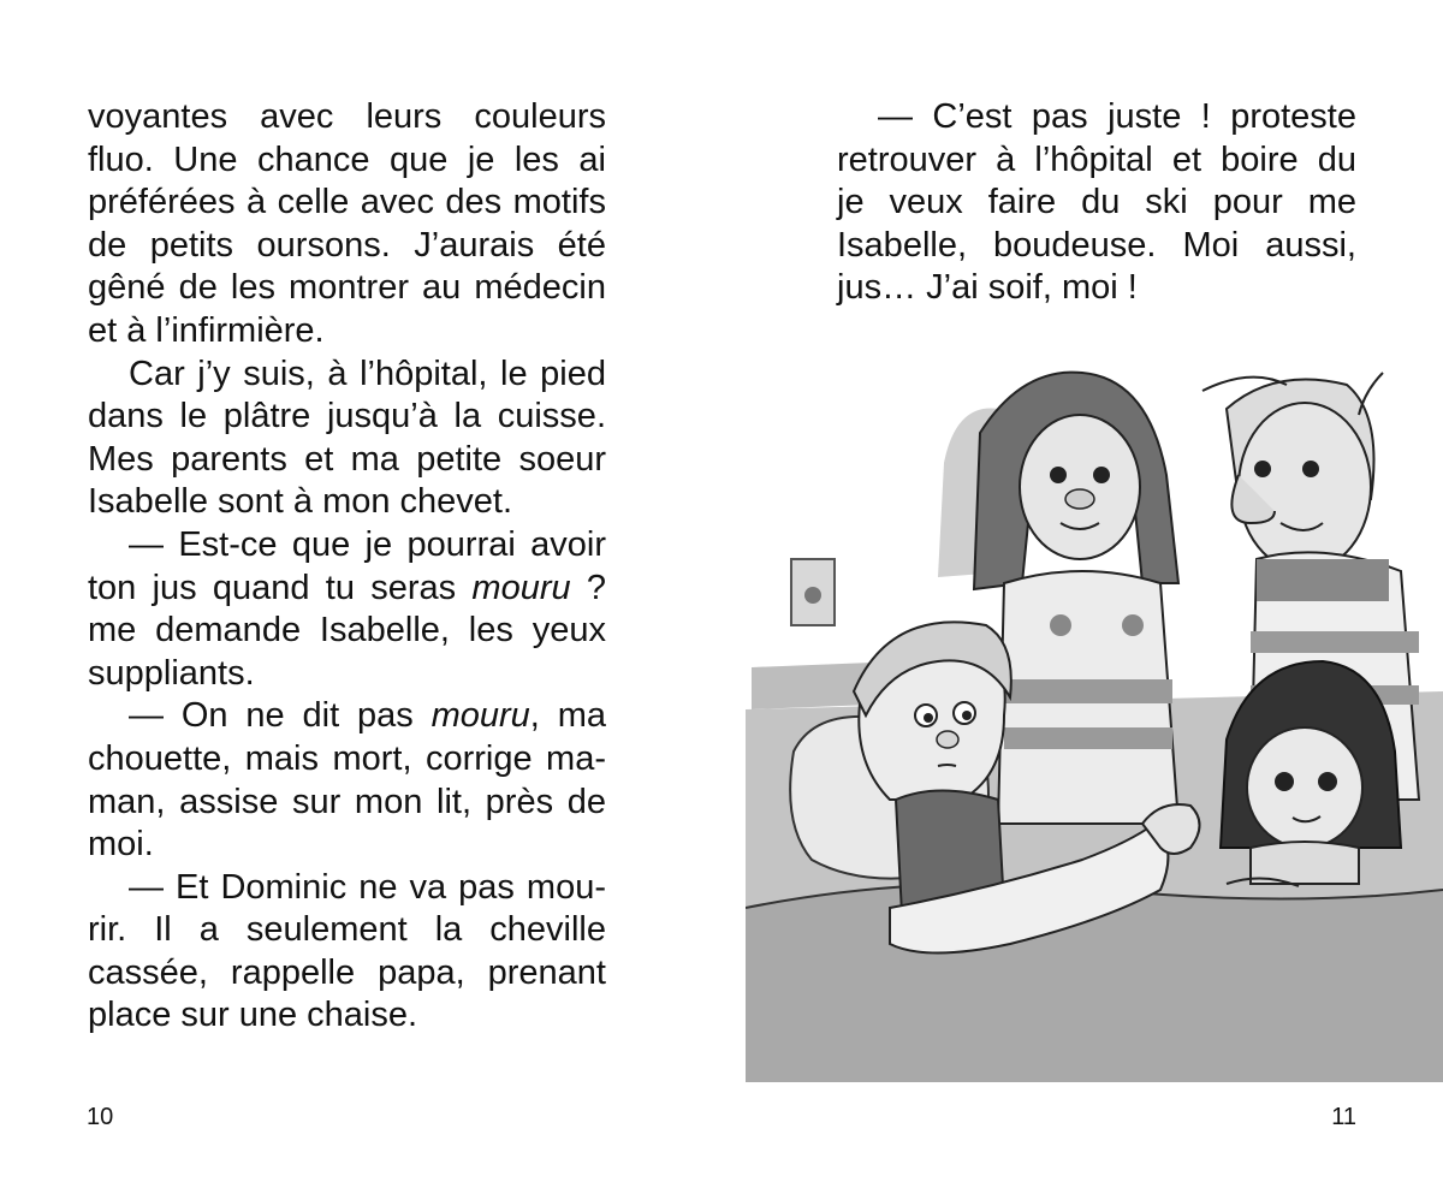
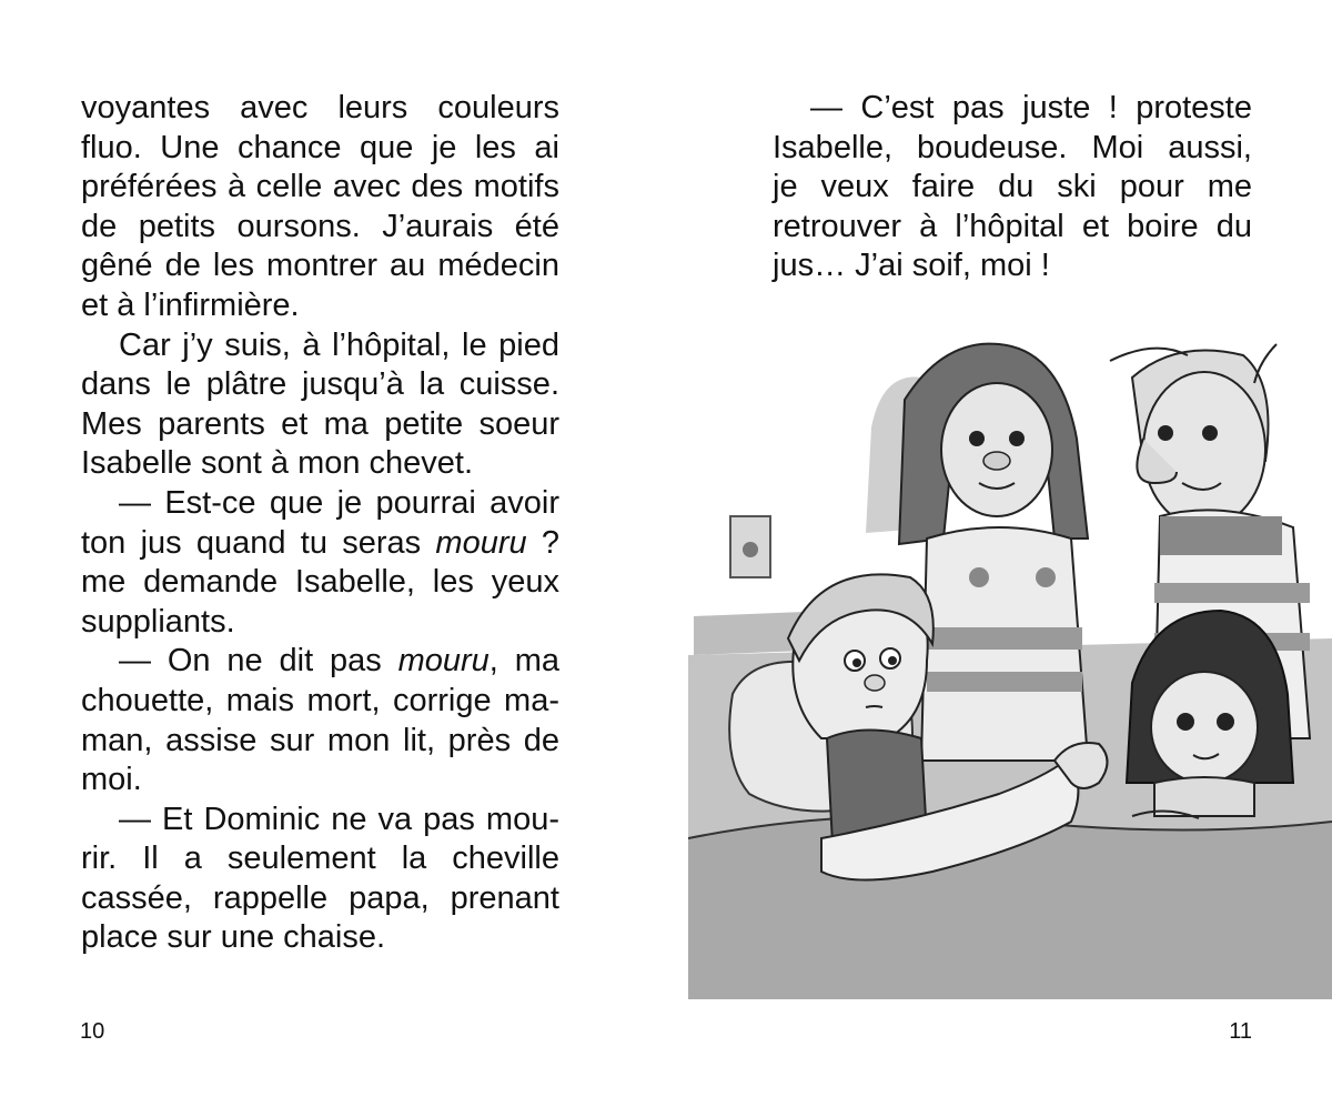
  voyantes avec leurs couleurs
  fluo. Une chance que je les ai
  préférées à celle avec des motifs
  de petits oursons. J’aurais été
  gêné de les montrer au médecin
  et à l’infirmière.
  Car j’y suis, à l’hôpital, le pied
  dans le plâtre jusqu’à la cuisse.
  Mes parents et ma petite soeur
  Isabelle sont à mon chevet.
  — Est-ce que je pourrai avoir
  ton jus quand tu seras mouru ?
  me demande Isabelle, les yeux
  suppliants.
  — On ne dit pas mouru, ma
  chouette, mais mort, corrige ma-
  man, assise sur mon lit, près de
  moi.
  — Et Dominic ne va pas mou-
  rir. Il a seulement la cheville
  cassée, rappelle papa, prenant
  place sur une chaise.
  10
  — C’est pas juste ! proteste
- retrouver à l’hôpital et boire du
+ Isabelle, boudeuse. Moi aussi,
  je veux faire du ski pour me
- Isabelle, boudeuse. Moi aussi,
+ retrouver à l’hôpital et boire du
  jus… J’ai soif, moi !
  11
